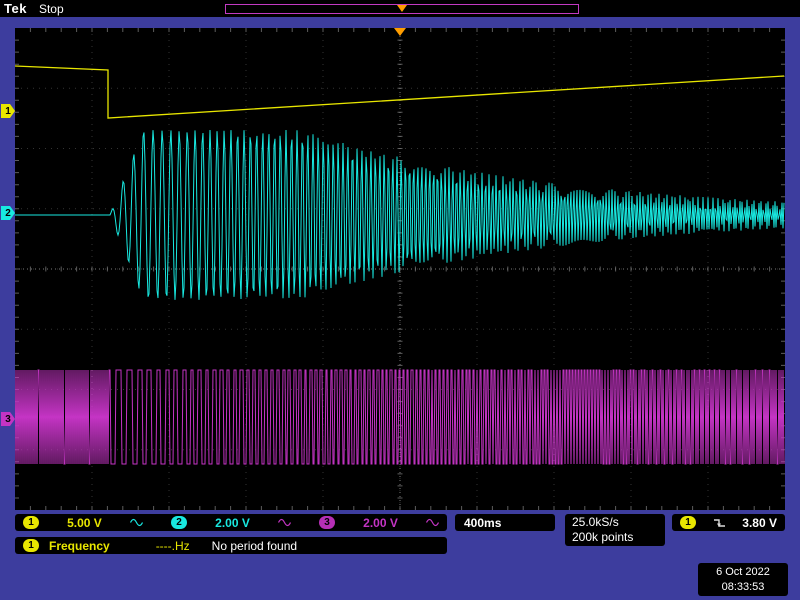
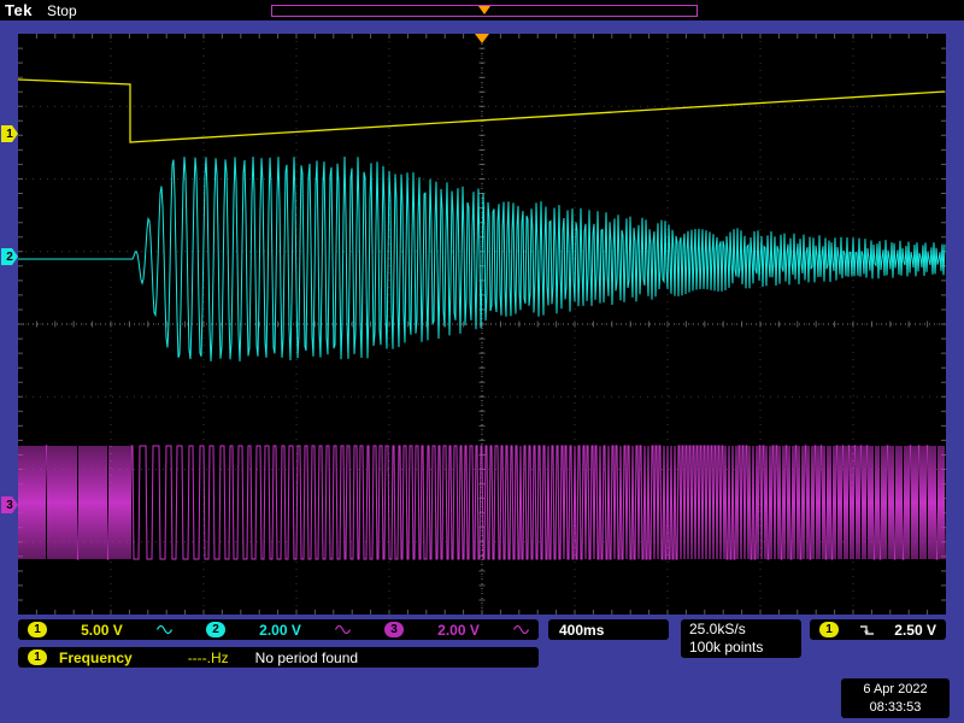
  Tek
  Stop
  1
  2
  3
  1
  5.00 V
  2
  2.00 V
  3
  2.00 V
  400ms
  25.0kS/s
- 200k points
+ 100k points
  1
- 3.80 V
+ 2.50 V
  1
  Frequency
  ----.Hz
  No period found
- 6 Oct 2022
+ 6 Apr 2022
  08:33:53
